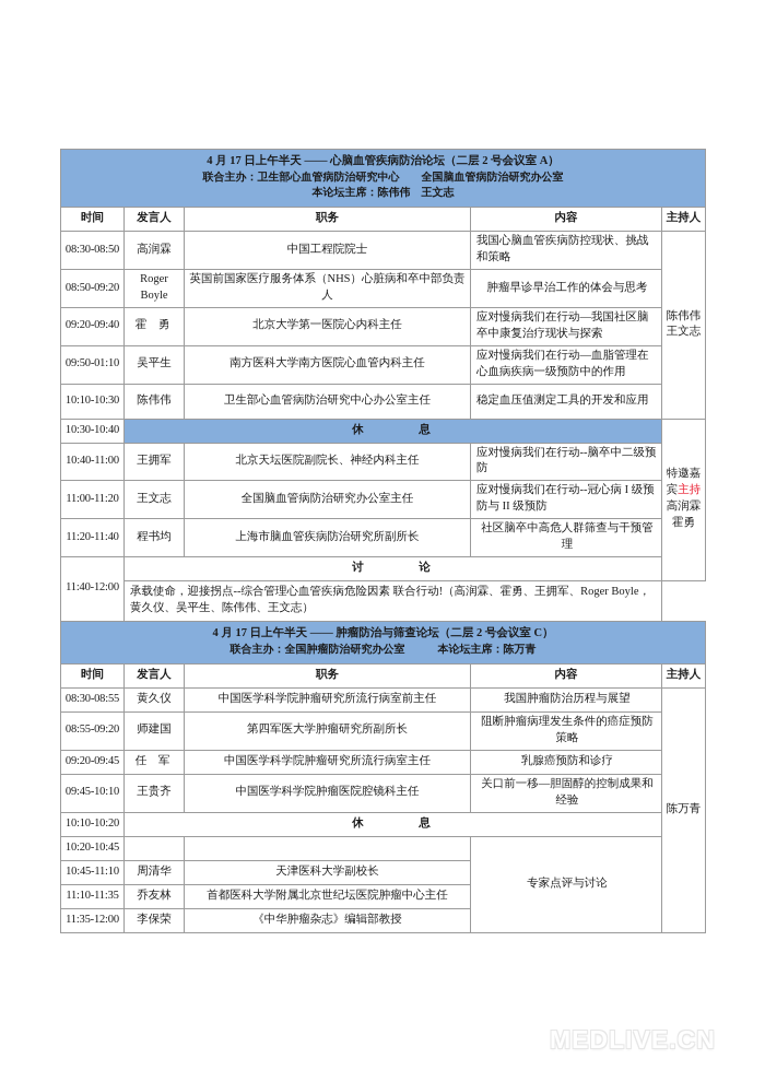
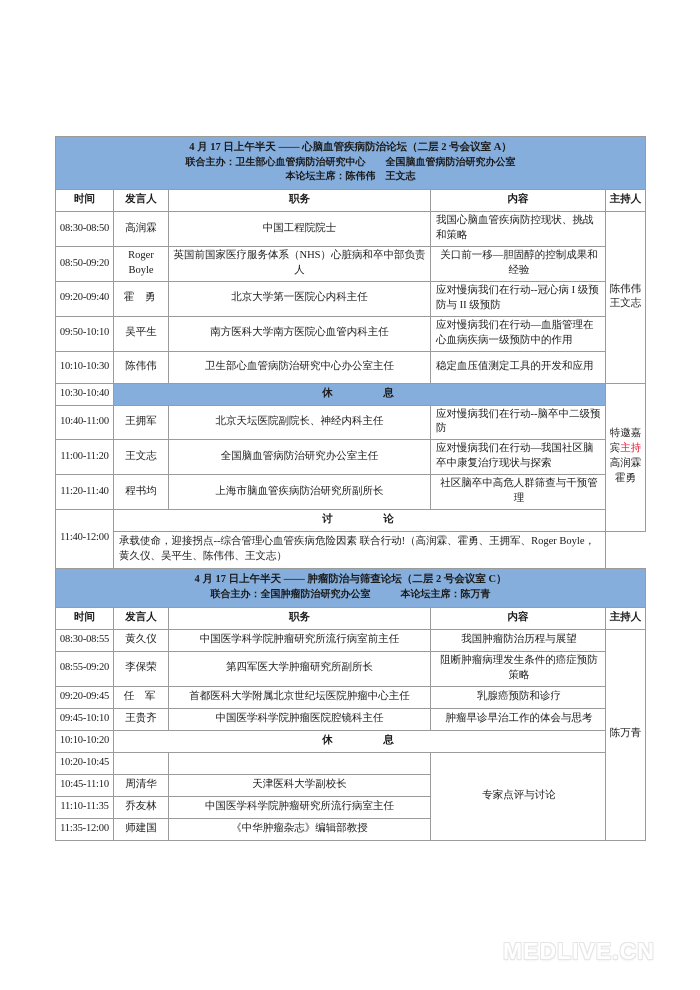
  4 月 17 日上午半天 —— 心脑血管疾病防治论坛（二层 2 号会议室 A） 联合主办：卫生部心血管病防治研究中心 全国脑血管病防治研究办公室 本论坛主席：陈伟伟 王文志
  时间	发言人	职务	内容	主持人
  08:30-08:50	高润霖	中国工程院院士	我国心脑血管疾病防控现状、挑战和策略	陈伟伟 王文志
- 08:50-09:20	Roger Boyle	英国前国家医疗服务体系（NHS）心脏病和卒中部负责人	肿瘤早诊早治工作的体会与思考
+ 08:50-09:20	Roger Boyle	英国前国家医疗服务体系（NHS）心脏病和卒中部负责人	关口前一移—胆固醇的控制成果和经验
- 09:20-09:40	霍 勇	北京大学第一医院心内科主任	应对慢病我们在行动—我国社区脑卒中康复治疗现状与探索
+ 09:20-09:40	霍 勇	北京大学第一医院心内科主任	应对慢病我们在行动--冠心病 I 级预防与 II 级预防
- 09:50-01:10	吴平生	南方医科大学南方医院心血管内科主任	应对慢病我们在行动—血脂管理在心血病疾病一级预防中的作用
+ 09:50-10:10	吴平生	南方医科大学南方医院心血管内科主任	应对慢病我们在行动—血脂管理在心血病疾病一级预防中的作用
  10:10-10:30	陈伟伟	卫生部心血管病防治研究中心办公室主任	稳定血压值测定工具的开发和应用
  10:30-10:40	休 息	特邀嘉 宾主持 高润霖 霍勇
  10:40-11:00	王拥军	北京天坛医院副院长、神经内科主任	应对慢病我们在行动--脑卒中二级预防
- 11:00-11:20	王文志	全国脑血管病防治研究办公室主任	应对慢病我们在行动--冠心病 I 级预防与 II 级预防
+ 11:00-11:20	王文志	全国脑血管病防治研究办公室主任	应对慢病我们在行动—我国社区脑卒中康复治疗现状与探索
  11:20-11:40	程书均	上海市脑血管疾病防治研究所副所长	社区脑卒中高危人群筛查与干预管理
  11:40-12:00	讨 论
  承载使命，迎接拐点--综合管理心血管疾病危险因素 联合行动!（高润霖、霍勇、王拥军、Roger Boyle，黄久仪、吴平生、陈伟伟、王文志）
  4 月 17 日上午半天 —— 肿瘤防治与筛查论坛（二层 2 号会议室 C） 联合主办：全国肿瘤防治研究办公室 本论坛主席：陈万青
  时间	发言人	职务	内容	主持人
  08:30-08:55	黄久仪	中国医学科学院肿瘤研究所流行病室前主任	我国肿瘤防治历程与展望	陈万青
- 08:55-09:20	师建国	第四军医大学肿瘤研究所副所长	阻断肿瘤病理发生条件的癌症预防策略
+ 08:55-09:20	李保荣	第四军医大学肿瘤研究所副所长	阻断肿瘤病理发生条件的癌症预防策略
- 09:20-09:45	任 军	中国医学科学院肿瘤研究所流行病室主任	乳腺癌预防和诊疗
+ 09:20-09:45	任 军	首都医科大学附属北京世纪坛医院肿瘤中心主任	乳腺癌预防和诊疗
- 09:45-10:10	王贵齐	中国医学科学院肿瘤医院腔镜科主任	关口前一移—胆固醇的控制成果和经验
+ 09:45-10:10	王贵齐	中国医学科学院肿瘤医院腔镜科主任	肿瘤早诊早治工作的体会与思考
  10:10-10:20	休 息
  10:20-10:45			专家点评与讨论
  10:45-11:10	周清华	天津医科大学副校长
- 11:10-11:35	乔友林	首都医科大学附属北京世纪坛医院肿瘤中心主任
+ 11:10-11:35	乔友林	中国医学科学院肿瘤研究所流行病室主任
- 11:35-12:00	李保荣	《中华肿瘤杂志》编辑部教授
+ 11:35-12:00	师建国	《中华肿瘤杂志》编辑部教授
  MEDLIVE.CN
